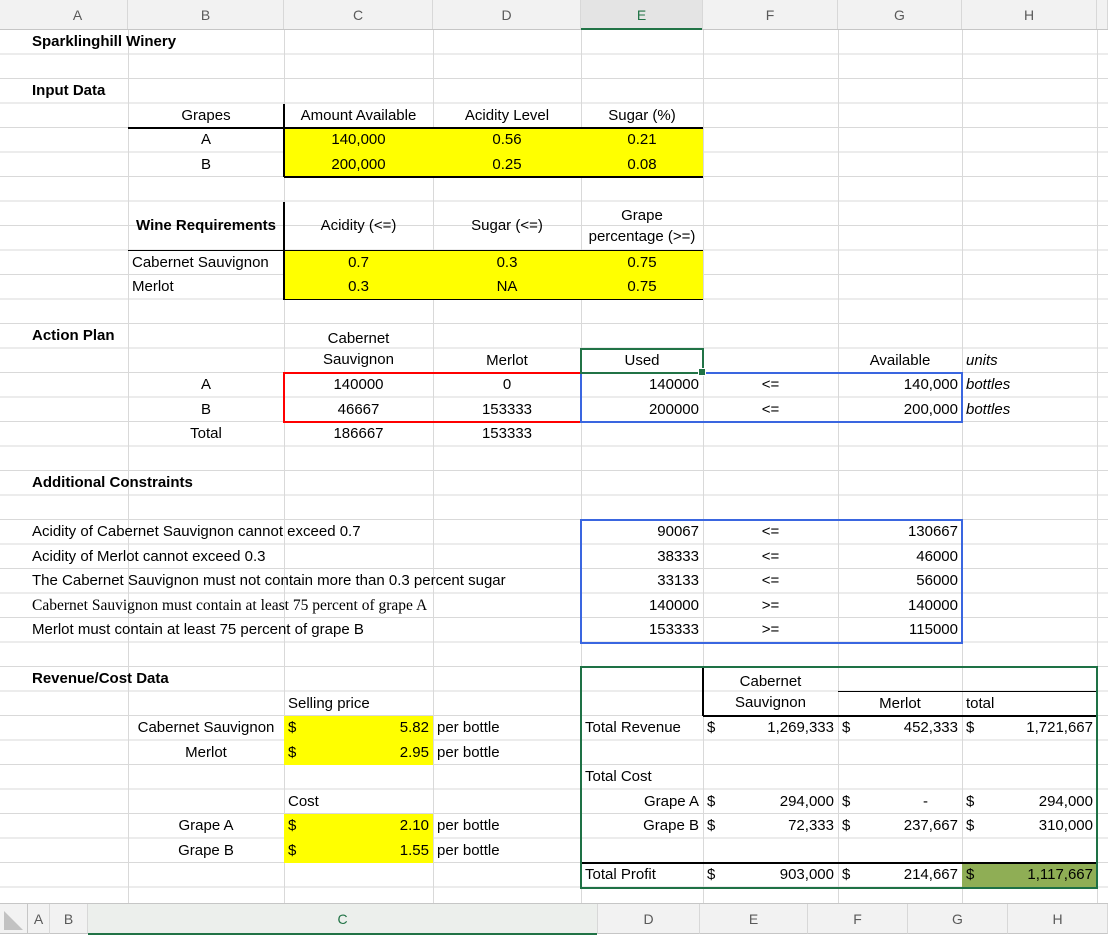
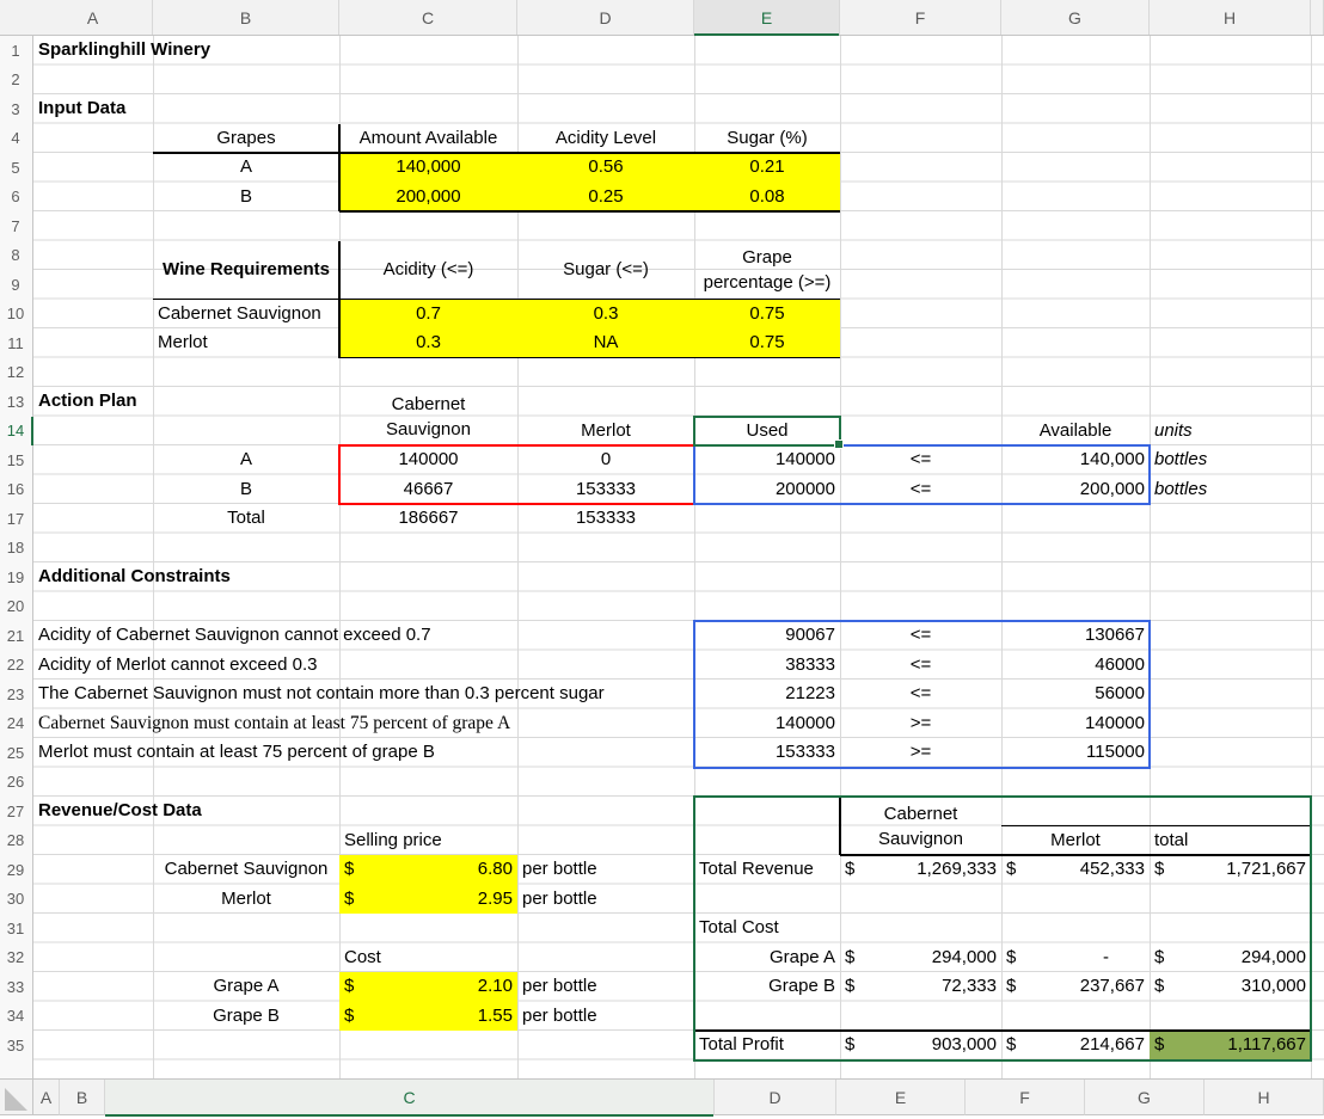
  Sparklinghill Winery
  Input Data
  Grapes
  Amount Available
  Acidity Level
  Sugar (%)
  A
  140,000
  0.56
  0.21
  B
  200,000
  0.25
  0.08
  Wine Requirements
  Acidity (<=)
  Sugar (<=)
  Grape
  percentage (>=)
  Cabernet Sauvignon
  0.7
  0.3
  0.75
  Merlot
  0.3
  NA
  0.75
  Action Plan
  Cabernet
  Sauvignon
  Merlot
  Used
  Available
  units
  A
  140000
  0
  140000
  <=
  140,000
  bottles
  B
  46667
  153333
  200000
  <=
  200,000
  bottles
  Total
  186667
  153333
  Additional Constraints
  Acidity of Cabernet Sauvignon cannot exceed 0.7
  90067
  <=
  130667
  Acidity of Merlot cannot exceed 0.3
  38333
  <=
  46000
  The Cabernet Sauvignon must not contain more than 0.3 percent sugar
- 33133
+ 21223
  <=
  56000
  Cabernet Sauvignon must contain at least 75 percent of grape A
  140000
  >=
  140000
  Merlot must contain at least 75 percent of grape B
  153333
  >=
  115000
  Revenue/Cost Data
  Cabernet
  Sauvignon
  Selling price
  Merlot
  total
  Cabernet Sauvignon
  $
- 5.82
+ 6.80
  per bottle
  Total Revenue
  $
  1,269,333
  $
  452,333
  $
  1,721,667
  Merlot
  $
  2.95
  per bottle
  Total Cost
  Cost
  Grape A
  $
  294,000
  $
  -
  $
  294,000
  Grape A
  $
  2.10
  per bottle
  Grape B
  $
  72,333
  $
  237,667
  $
  310,000
  Grape B
  $
  1.55
  per bottle
  Total Profit
  $
  903,000
  $
  214,667
  $
  1,117,667
+ 1
+ 2
+ 3
+ 4
+ 5
+ 6
+ 7
+ 8
+ 9
+ 10
+ 11
+ 12
+ 13
+ 14
+ 15
+ 16
+ 17
+ 18
+ 19
+ 20
+ 21
+ 22
+ 23
+ 24
+ 25
+ 26
+ 27
+ 28
+ 29
+ 30
+ 31
+ 32
+ 33
+ 34
+ 35
  A
  B
  C
  D
  E
  F
  G
  H
  A
  B
  C
  D
  E
  F
  G
  H
